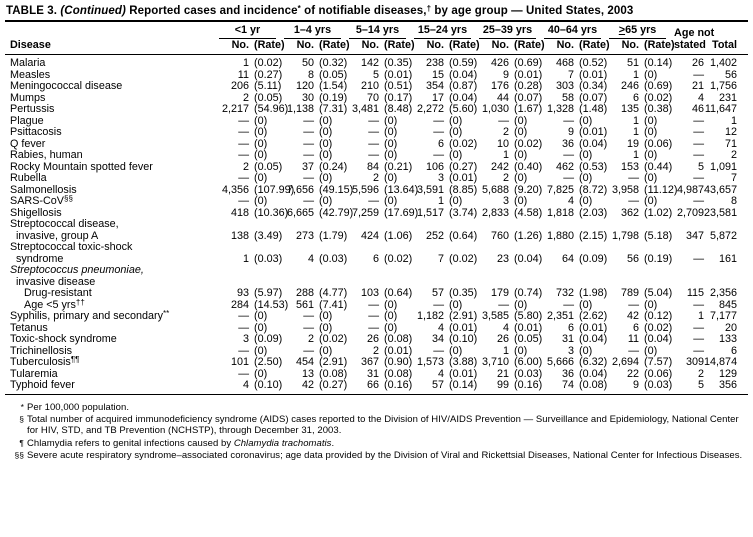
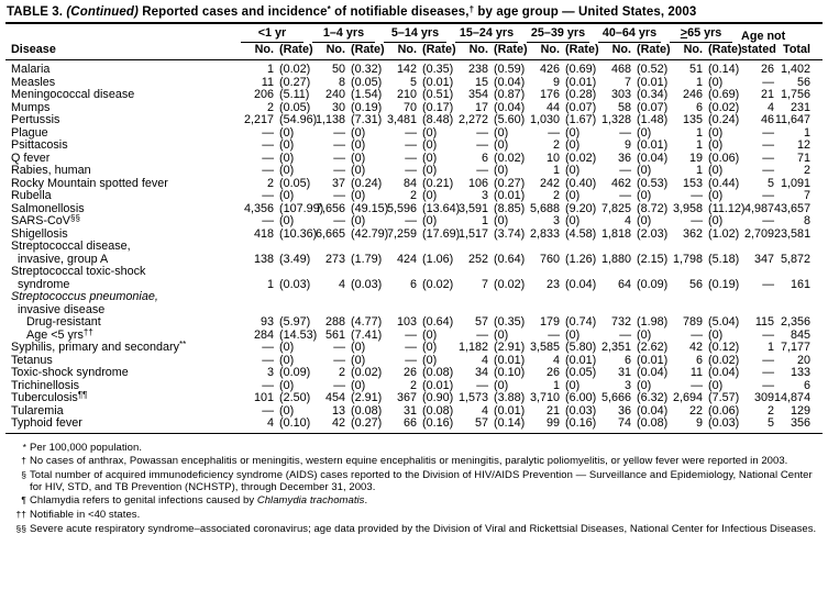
  TABLE 3. (Continued) Reported cases and incidence* of notifiable diseases,† by age group — United States, 2003
  Disease	<1 yr	1–4 yrs	5–14 yrs	15–24 yrs	25–39 yrs	40–64 yrs	>65 yrs	Age notstated	Total
  No.	(Rate)	No.	(Rate)	No.	(Rate)	No.	(Rate)	No.	(Rate)	No.	(Rate)	No.	(Rate)
  Malaria	1	(0.02)	50	(0.32)	142	(0.35)	238	(0.59)	426	(0.69)	468	(0.52)	51	(0.14)	26	1,402
  Measles	11	(0.27)	8	(0.05)	5	(0.01)	15	(0.04)	9	(0.01)	7	(0.01)	1	(0)	—	56
- Meningococcal disease	206	(5.11)	120	(1.54)	210	(0.51)	354	(0.87)	176	(0.28)	303	(0.34)	246	(0.69)	21	1,756
+ Meningococcal disease	206	(5.11)	240	(1.54)	210	(0.51)	354	(0.87)	176	(0.28)	303	(0.34)	246	(0.69)	21	1,756
  Mumps	2	(0.05)	30	(0.19)	70	(0.17)	17	(0.04)	44	(0.07)	58	(0.07)	6	(0.02)	4	231
- Pertussis	2,217	(54.96)	1,138	(7.31)	3,481	(8.48)	2,272	(5.60)	1,030	(1.67)	1,328	(1.48)	135	(0.38)	46	11,647
+ Pertussis	2,217	(54.96)	1,138	(7.31)	3,481	(8.48)	2,272	(5.60)	1,030	(1.67)	1,328	(1.48)	135	(0.24)	46	11,647
  Plague	—	(0)	—	(0)	—	(0)	—	(0)	—	(0)	—	(0)	1	(0)	—	1
  Psittacosis	—	(0)	—	(0)	—	(0)	—	(0)	2	(0)	9	(0.01)	1	(0)	—	12
  Q fever	—	(0)	—	(0)	—	(0)	6	(0.02)	10	(0.02)	36	(0.04)	19	(0.06)	—	71
  Rabies, human	—	(0)	—	(0)	—	(0)	—	(0)	1	(0)	—	(0)	1	(0)	—	2
  Rocky Mountain spotted fever	2	(0.05)	37	(0.24)	84	(0.21)	106	(0.27)	242	(0.40)	462	(0.53)	153	(0.44)	5	1,091
  Rubella	—	(0)	—	(0)	2	(0)	3	(0.01)	2	(0)	—	(0)	—	(0)	—	7
  Salmonellosis	4,356	(107.99	7,656	(49.15)	5,596	(13.64)	3,591	(8.85)	5,688	(9.20)	7,825	(8.72)	3,958	(11.12)	4,987	43,657
  SARS-CoV§§	—	(0)	—	(0)	—	(0)	1	(0)	3	(0)	4	(0)	—	(0)	—	8
  Shigellosis	418	(10.36)	6,665	(42.79)	7,259	(17.69)	1,517	(3.74)	2,833	(4.58)	1,818	(2.03)	362	(1.02)	2,709	23,581
  Streptococcal disease,invasive, group A	138	(3.49)	273	(1.79)	424	(1.06)	252	(0.64)	760	(1.26)	1,880	(2.15)	1,798	(5.18)	347	5,872
  Streptococcal toxic-shocksyndrome	1	(0.03)	4	(0.03)	6	(0.02)	7	(0.02)	23	(0.04)	64	(0.09)	56	(0.19)	—	161
  Streptococcus pneumoniae,invasive disease
  Drug-resistant	93	(5.97)	288	(4.77)	103	(0.64)	57	(0.35)	179	(0.74)	732	(1.98)	789	(5.04)	115	2,356
  Age <5 yrs††	284	(14.53)	561	(7.41)	—	(0)	—	(0)	—	(0)	—	(0)	—	(0)	—	845
  Syphilis, primary and secondary**	—	(0)	—	(0)	—	(0)	1,182	(2.91)	3,585	(5.80)	2,351	(2.62)	42	(0.12)	1	7,177
  Tetanus	—	(0)	—	(0)	—	(0)	4	(0.01)	4	(0.01)	6	(0.01)	6	(0.02)	—	20
  Toxic-shock syndrome	3	(0.09)	2	(0.02)	26	(0.08)	34	(0.10)	26	(0.05)	31	(0.04)	11	(0.04)	—	133
  Trichinellosis	—	(0)	—	(0)	2	(0.01)	—	(0)	1	(0)	3	(0)	—	(0)	—	6
  Tuberculosis¶¶	101	(2.50)	454	(2.91)	367	(0.90)	1,573	(3.88)	3,710	(6.00)	5,666	(6.32)	2,694	(7.57)	309	14,874
  Tularemia	—	(0)	13	(0.08)	31	(0.08)	4	(0.01)	21	(0.03)	36	(0.04)	22	(0.06)	2	129
  Typhoid fever	4	(0.10)	42	(0.27)	66	(0.16)	57	(0.14)	99	(0.16)	74	(0.08)	9	(0.03)	5	356
  *
  Per 100,000 population.
+ †
+ No cases of anthrax, Powassan encephalitis or meningitis, western equine encephalitis or meningitis, paralytic poliomyelitis, or yellow fever were reported in 2003.
  §
  Total number of acquired immunodeficiency syndrome (AIDS) cases reported to the Division of HIV/AIDS Prevention — Surveillance and Epidemiology, National Center for HIV, STD, and TB Prevention (NCHSTP), through December 31, 2003.
  ¶
  Chlamydia refers to genital infections caused by Chlamydia trachomatis.
+ ††
+ Notifiable in <40 states.
  §§
  Severe acute respiratory syndrome–associated coronavirus; age data provided by the Division of Viral and Rickettsial Diseases, National Center for Infectious Diseases.
